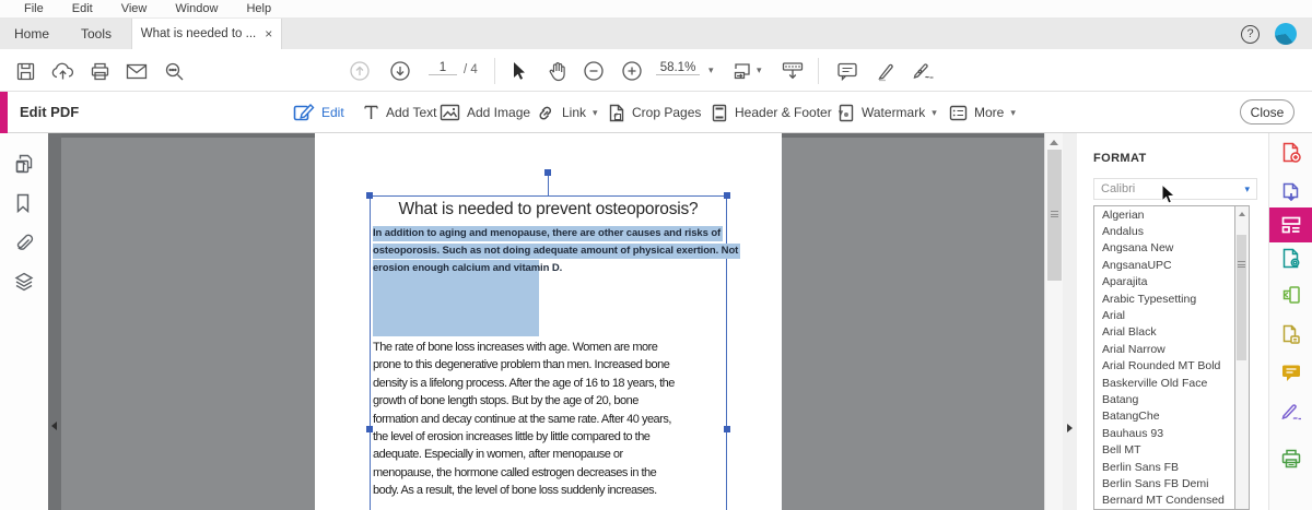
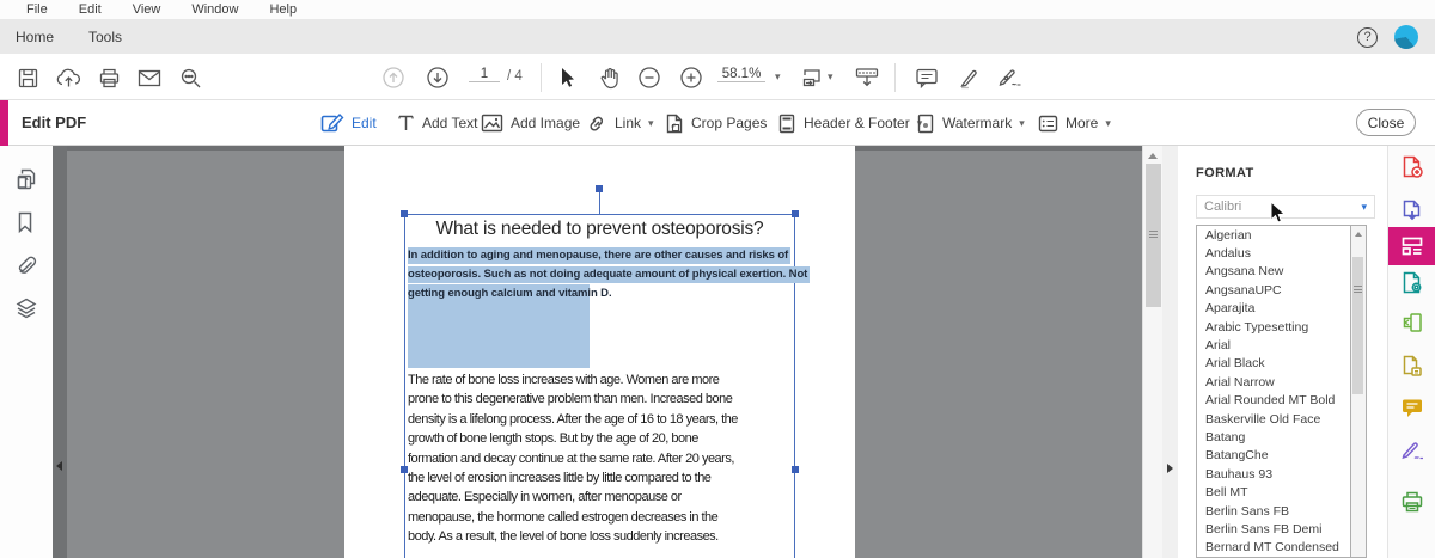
  File
  Edit
  View
  Window
  Help
  Home
  Tools
- What is needed to ...
- ×
  ?
  1
  / 4
  58.1%
  ▾
  ▾
  Edit PDF
  Edit
  Add Text
  Add Image
  Link
  ▾
  Crop Pages
  Header & Footer
  Watermark
  ▾
  More
  ▾
  Close
  What is needed to prevent osteoporosis?
  In addition to aging and menopause, there are other causes and risks of
  osteoporosis. Such as not doing adequate amount of physical exertion. Not
- erosion enough calcium and vitamin D.
+ getting enough calcium and vitamin D.
  The rate of bone loss increases with age. Women are more
  prone to this degenerative problem than men. Increased bone
  density is a lifelong process. After the age of 16 to 18 years, the
  growth of bone length stops. But by the age of 20, bone
- formation and decay continue at the same rate. After 40 years,
+ formation and decay continue at the same rate. After 20 years,
  the level of erosion increases little by little compared to the
  adequate. Especially in women, after menopause or
  menopause, the hormone called estrogen decreases in the
  body. As a result, the level of bone loss suddenly increases.
  FORMAT
  Calibri
  ▾
  Algerian
  Andalus
  Angsana New
  AngsanaUPC
  Aparajita
  Arabic Typesetting
  Arial
  Arial Black
  Arial Narrow
  Arial Rounded MT Bold
  Baskerville Old Face
  Batang
  BatangChe
  Bauhaus 93
  Bell MT
  Berlin Sans FB
  Berlin Sans FB Demi
  Bernard MT Condensed
